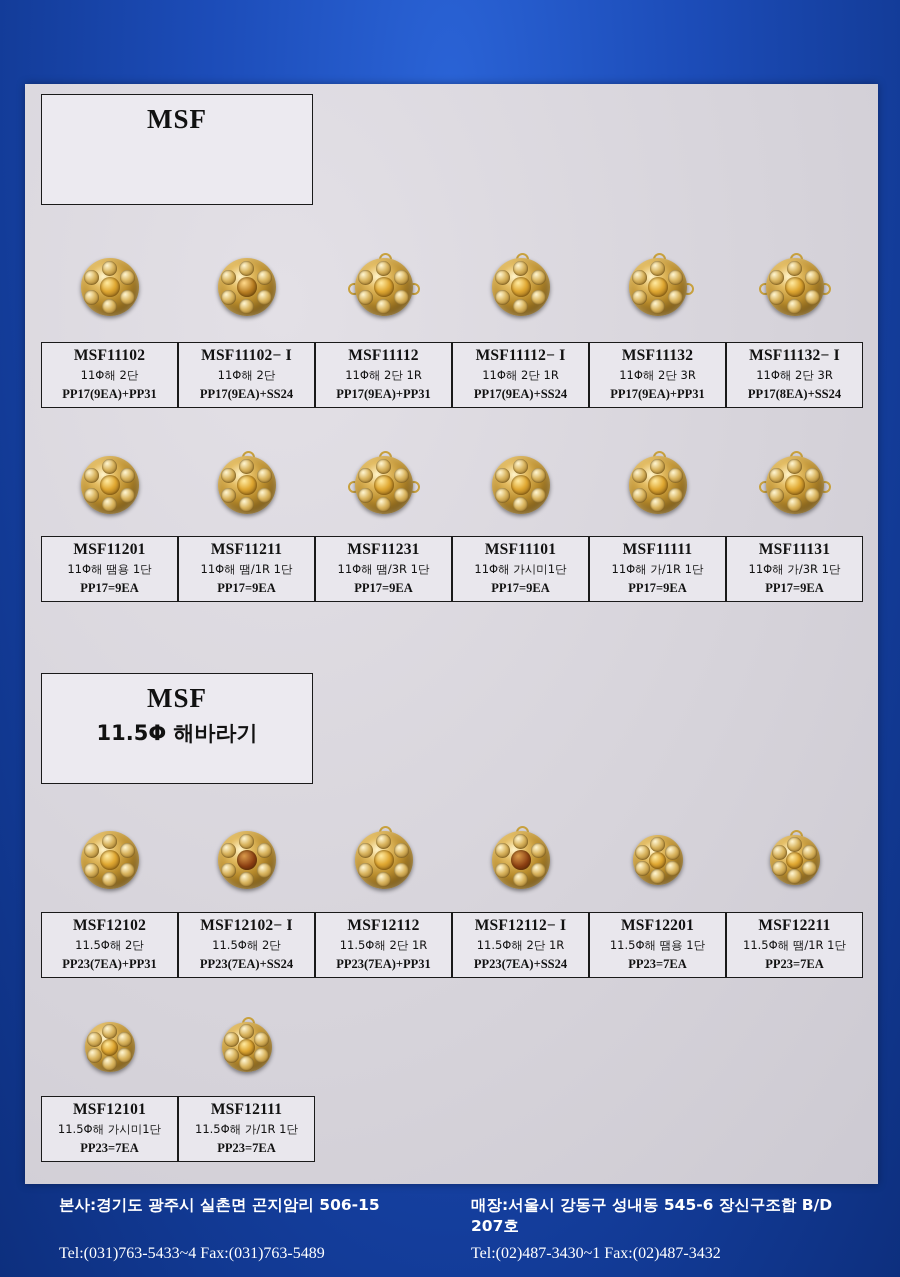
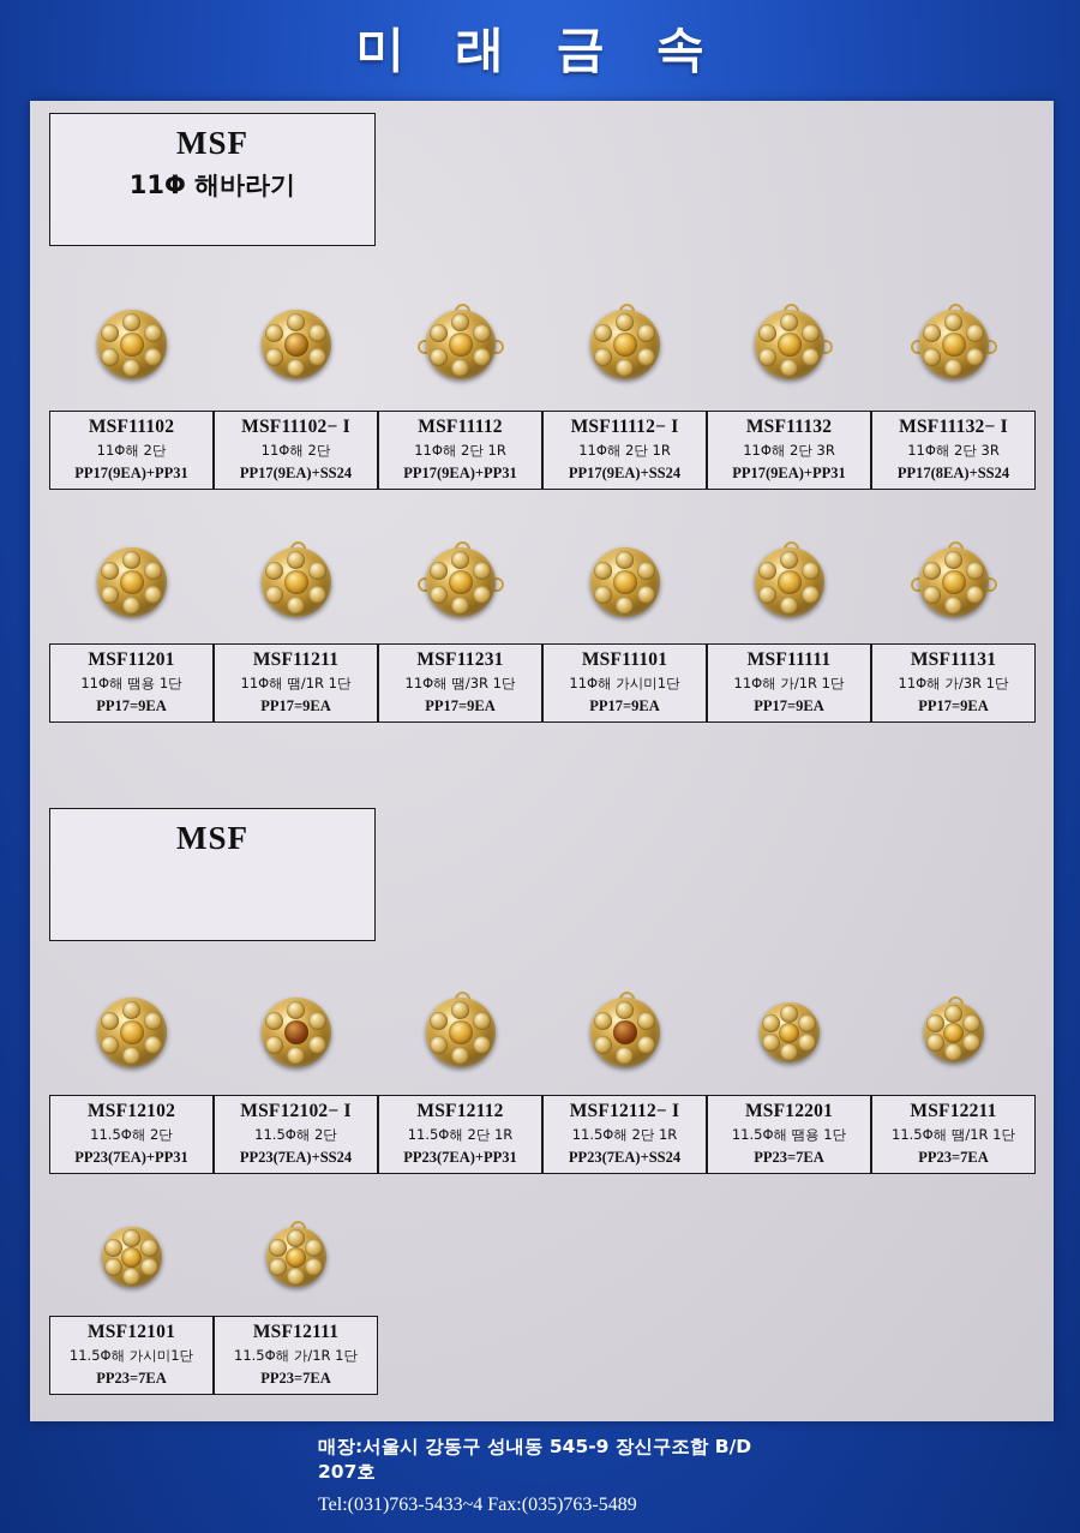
+ 미 래 금 속
  MSF
+ 11Φ 해바라기
  MSF11102
  11Φ해 2단
  PP17(9EA)+PP31
  MSF11102− I
  11Φ해 2단
  PP17(9EA)+SS24
  MSF11112
  11Φ해 2단 1R
  PP17(9EA)+PP31
  MSF11112− I
  11Φ해 2단 1R
  PP17(9EA)+SS24
  MSF11132
  11Φ해 2단 3R
  PP17(9EA)+PP31
  MSF11132− I
  11Φ해 2단 3R
  PP17(8EA)+SS24
  MSF11201
  11Φ해 땜용 1단
  PP17=9EA
  MSF11211
  11Φ해 땜/1R 1단
  PP17=9EA
  MSF11231
  11Φ해 땜/3R 1단
  PP17=9EA
  MSF11101
  11Φ해 가시미1단
  PP17=9EA
  MSF11111
  11Φ해 가/1R 1단
  PP17=9EA
  MSF11131
  11Φ해 가/3R 1단
  PP17=9EA
  MSF
- 11.5Φ 해바라기
  MSF12102
  11.5Φ해 2단
  PP23(7EA)+PP31
  MSF12102− I
  11.5Φ해 2단
  PP23(7EA)+SS24
  MSF12112
  11.5Φ해 2단 1R
  PP23(7EA)+PP31
  MSF12112− I
  11.5Φ해 2단 1R
  PP23(7EA)+SS24
  MSF12201
  11.5Φ해 땜용 1단
  PP23=7EA
  MSF12211
  11.5Φ해 땜/1R 1단
  PP23=7EA
  MSF12101
  11.5Φ해 가시미1단
  PP23=7EA
  MSF12111
  11.5Φ해 가/1R 1단
  PP23=7EA
- 본사:경기도 광주시 실촌면 곤지암리 506-15
- 매장:서울시 강동구 성내동 545-6 장신구조합 B/D 207호
+ 매장:서울시 강동구 성내동 545-9 장신구조합 B/D 207호
- Tel:(031)763-5433~4 Fax:(031)763-5489
+ Tel:(031)763-5433~4 Fax:(035)763-5489
- Tel:(02)487-3430~1 Fax:(02)487-3432
